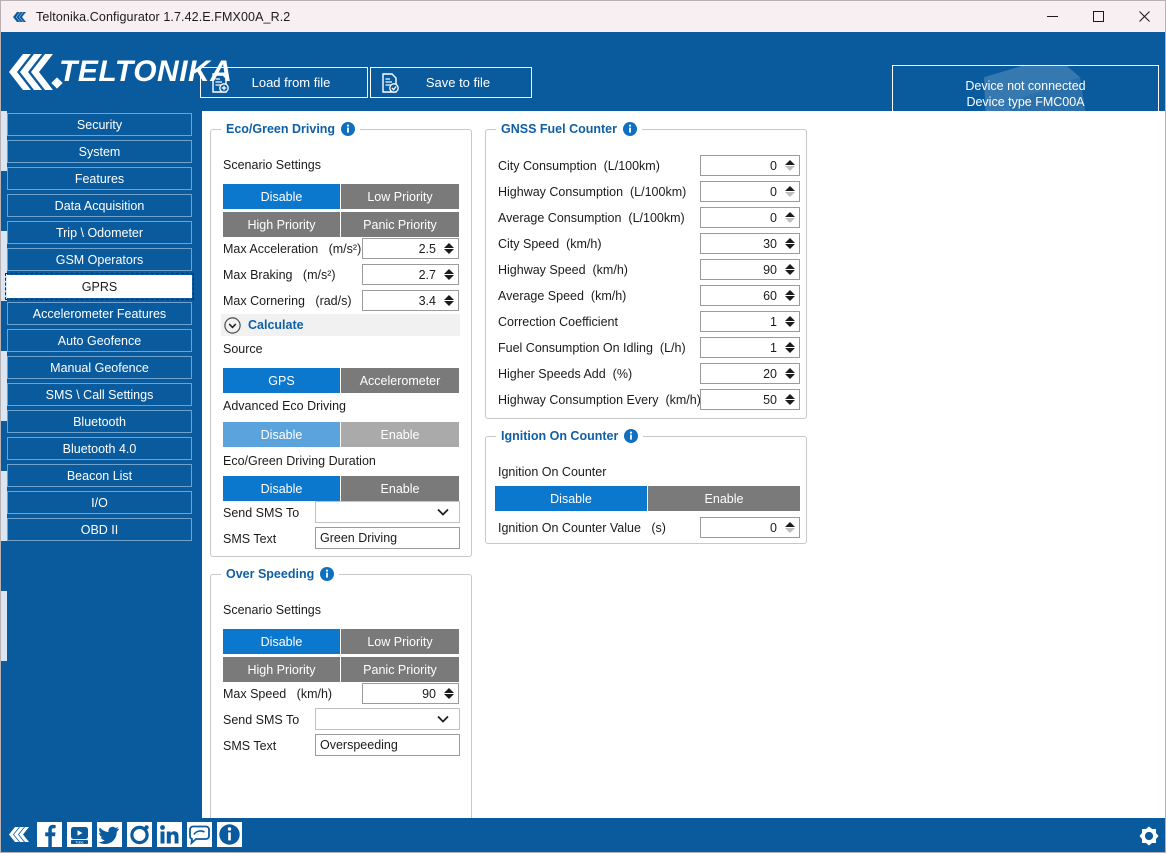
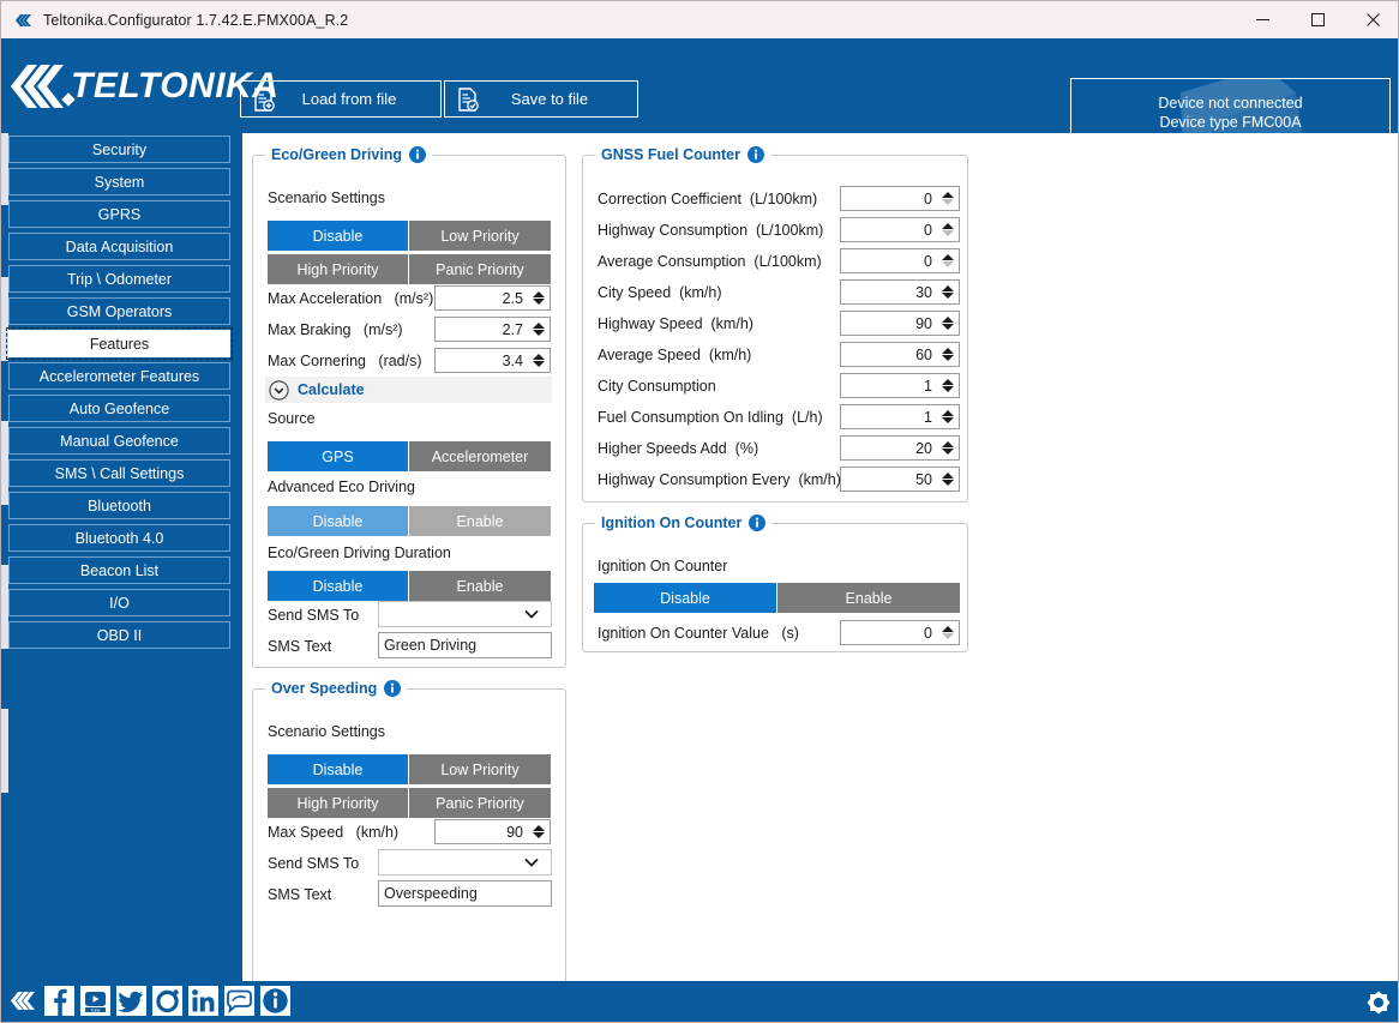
  Teltonika.Configurator 1.7.42.E.FMX00A_R.2
  TELTONIKA
  Load from file
  Save to file
  Device not connected
  Device type FMC00A
  Security
  System
- Features
+ GPRS
  Data Acquisition
  Trip \ Odometer
  GSM Operators
- GPRS
+ Features
  Accelerometer Features
  Auto Geofence
  Manual Geofence
  SMS \ Call Settings
  Bluetooth
  Bluetooth 4.0
  Beacon List
  I/O
  OBD II
  Eco/Green Driving
  Scenario Settings
  Disable
  Low Priority
  High Priority
  Panic Priority
  Max Acceleration (m/s²)
  2.5
  Max Braking (m/s²)
  2.7
  Max Cornering (rad/s)
  3.4
  Calculate
  Source
  GPS
  Accelerometer
  Advanced Eco Driving
  Disable
  Enable
  Eco/Green Driving Duration
  Disable
  Enable
  Send SMS To
  SMS Text
  Green Driving
  Over Speeding
  Scenario Settings
  Disable
  Low Priority
  High Priority
  Panic Priority
  Max Speed (km/h)
  90
  Send SMS To
  SMS Text
  Overspeeding
  GNSS Fuel Counter
- City Consumption (L/100km)
+ Correction Coefficient (L/100km)
  0
  Highway Consumption (L/100km)
  0
  Average Consumption (L/100km)
  0
  City Speed (km/h)
  30
  Highway Speed (km/h)
  90
  Average Speed (km/h)
  60
- Correction Coefficient
+ City Consumption
  1
  Fuel Consumption On Idling (L/h)
  1
  Higher Speeds Add (%)
  20
  Highway Consumption Every (km/h)
  50
  Ignition On Counter
  Ignition On Counter
  Disable
  Enable
  Ignition On Counter Value (s)
  0
